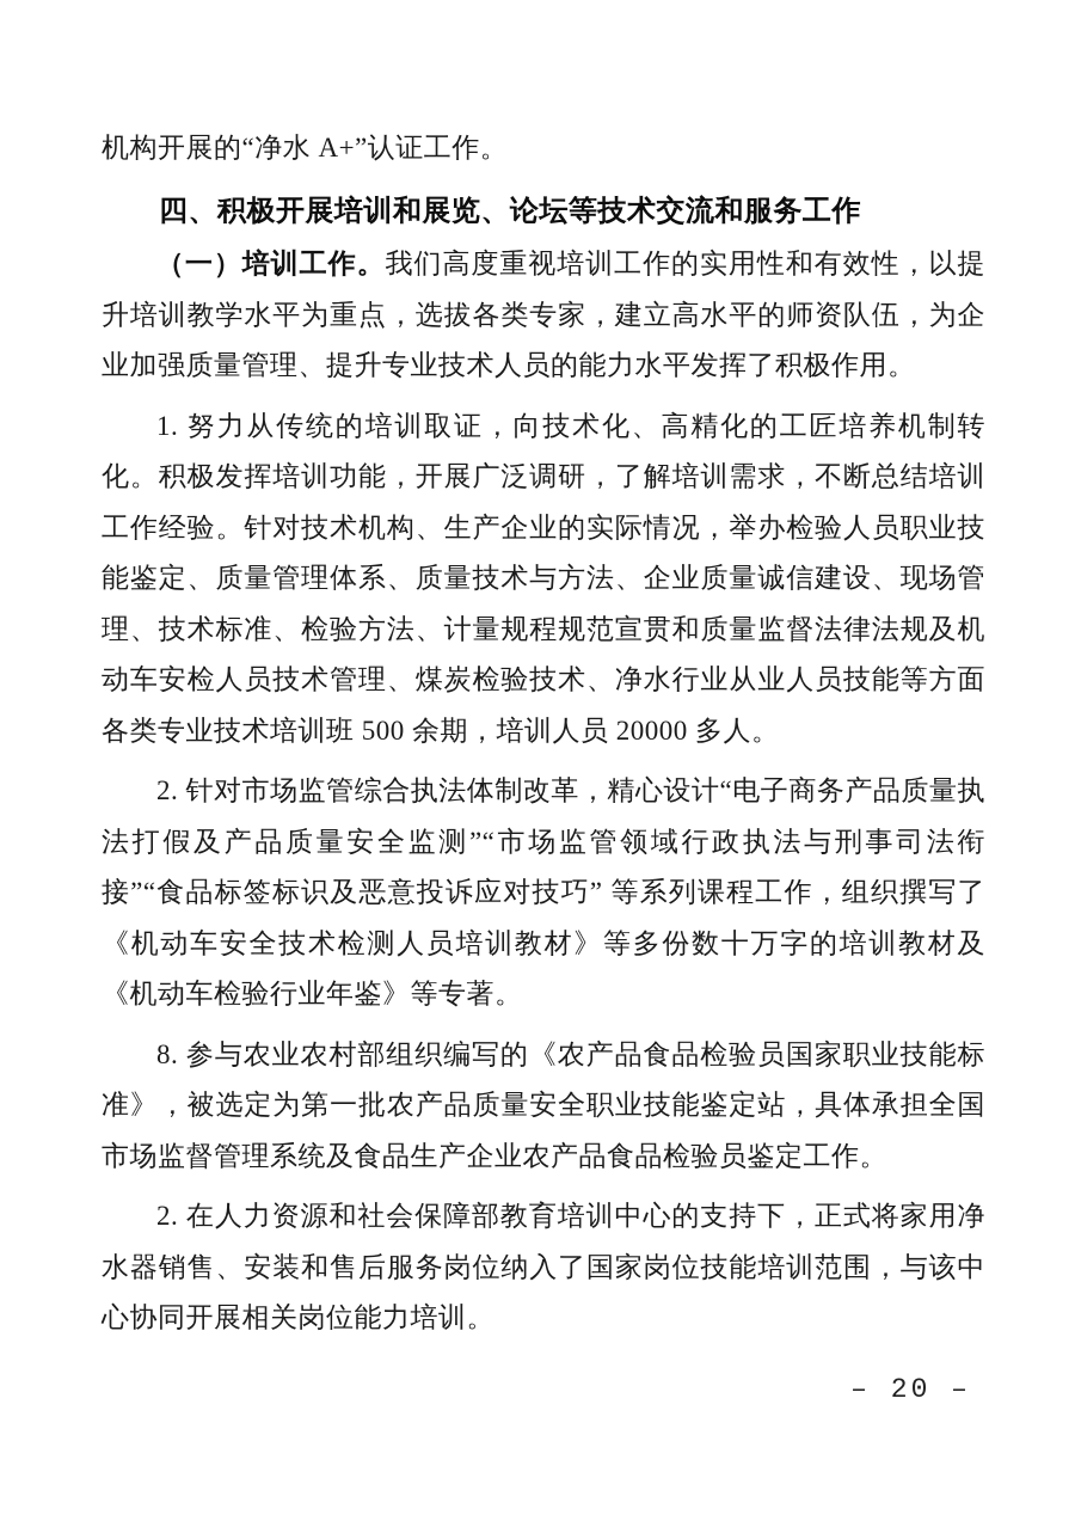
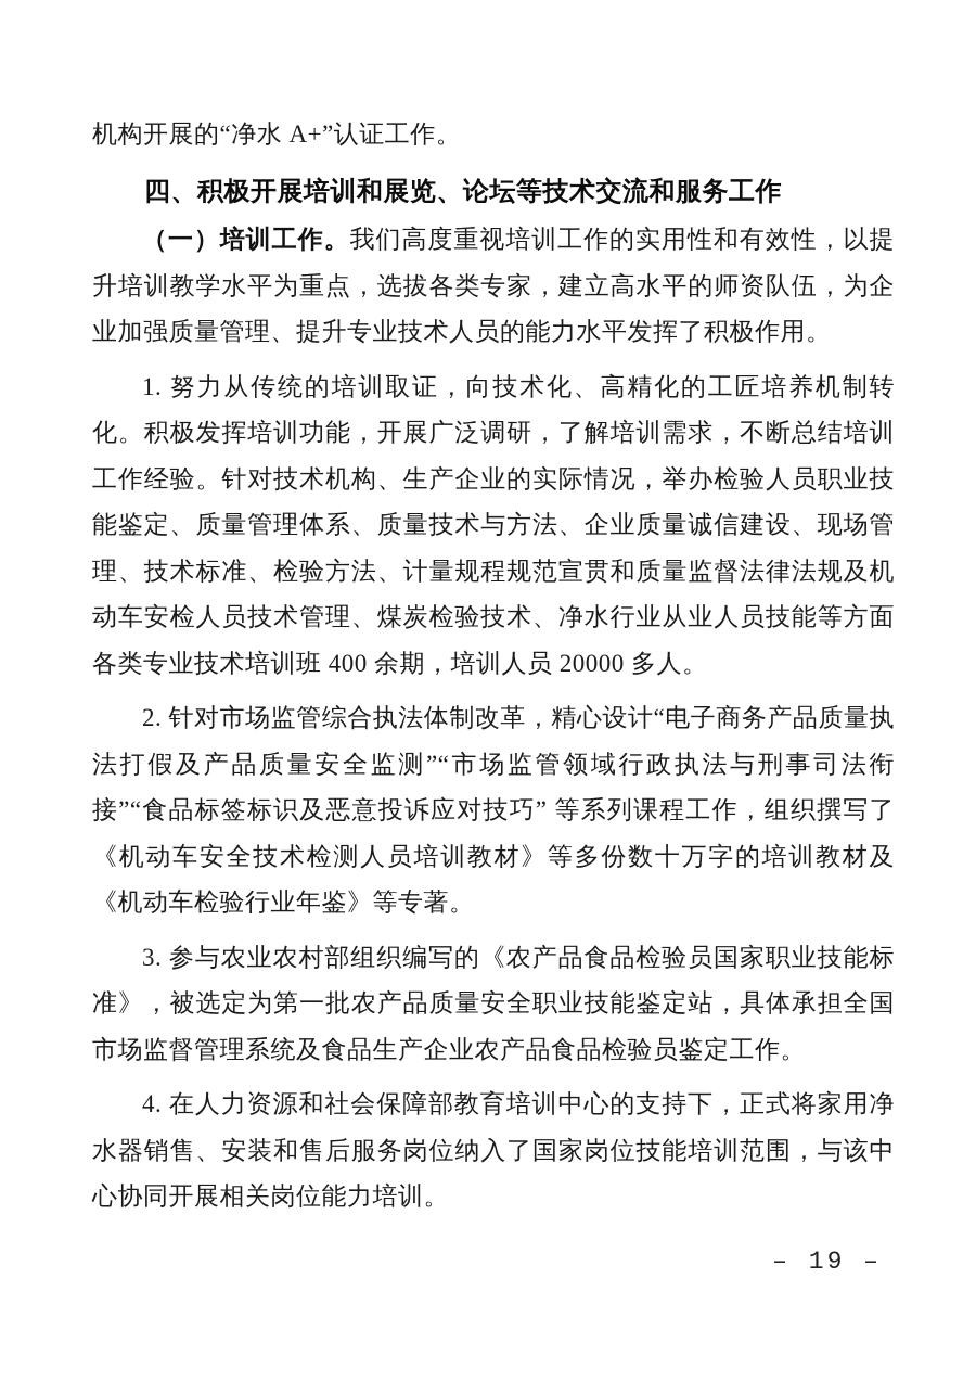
  机构开展的“净水 A+”认证工作。
  四、积极开展培训和展览、论坛等技术交流和服务工作
  （一）培训工作。我们高度重视培训工作的实用性和有效性，以提升培训教学水平为重点，选拔各类专家，建立高水平的师资队伍，为企业加强质量管理、提升专业技术人员的能力水平发挥了积极作用。
- 1. 努力从传统的培训取证，向技术化、高精化的工匠培养机制转化。积极发挥培训功能，开展广泛调研，了解培训需求，不断总结培训工作经验。针对技术机构、生产企业的实际情况，举办检验人员职业技能鉴定、质量管理体系、质量技术与方法、企业质量诚信建设、现场管理、技术标准、检验方法、计量规程规范宣贯和质量监督法律法规及机动车安检人员技术管理、煤炭检验技术、净水行业从业人员技能等方面各类专业技术培训班 500 余期，培训人员 20000 多人。
+ 1. 努力从传统的培训取证，向技术化、高精化的工匠培养机制转化。积极发挥培训功能，开展广泛调研，了解培训需求，不断总结培训工作经验。针对技术机构、生产企业的实际情况，举办检验人员职业技能鉴定、质量管理体系、质量技术与方法、企业质量诚信建设、现场管理、技术标准、检验方法、计量规程规范宣贯和质量监督法律法规及机动车安检人员技术管理、煤炭检验技术、净水行业从业人员技能等方面各类专业技术培训班 400 余期，培训人员 20000 多人。
  2. 针对市场监管综合执法体制改革，精心设计“电子商务产品质量执法打假及产品质量安全监测”“市场监管领域行政执法与刑事司法衔接”“食品标签标识及恶意投诉应对技巧” 等系列课程工作，组织撰写了《机动车安全技术检测人员培训教材》等多份数十万字的培训教材及《机动车检验行业年鉴》等专著。
- 8. 参与农业农村部组织编写的《农产品食品检验员国家职业技能标准》，被选定为第一批农产品质量安全职业技能鉴定站，具体承担全国市场监督管理系统及食品生产企业农产品食品检验员鉴定工作。
+ 3. 参与农业农村部组织编写的《农产品食品检验员国家职业技能标准》，被选定为第一批农产品质量安全职业技能鉴定站，具体承担全国市场监督管理系统及食品生产企业农产品食品检验员鉴定工作。
- 2. 在人力资源和社会保障部教育培训中心的支持下，正式将家用净水器销售、安装和售后服务岗位纳入了国家岗位技能培训范围，与该中心协同开展相关岗位能力培训。
+ 4. 在人力资源和社会保障部教育培训中心的支持下，正式将家用净水器销售、安装和售后服务岗位纳入了国家岗位技能培训范围，与该中心协同开展相关岗位能力培训。
- – 20 –
+ – 19 –
